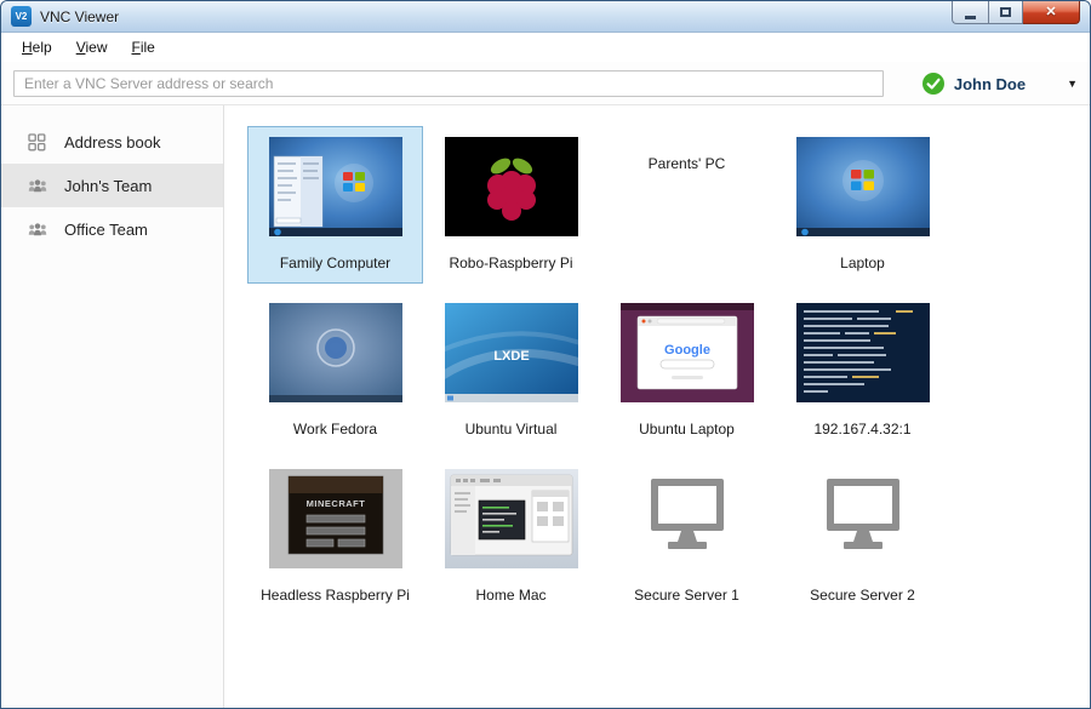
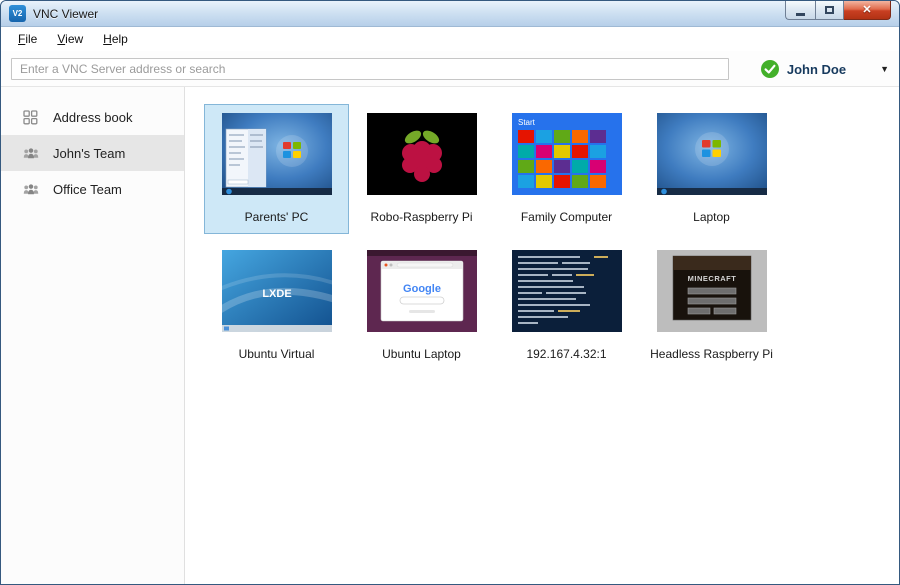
  V2
  VNC Viewer
  ✕
- Help
+ File
  View
- File
+ Help
  Enter a VNC Server address or search
  John Doe
  ▼
  Address book
  John's Team
  Office Team
- Family Computer
+ Parents' PC
  Robo-Raspberry Pi
+ Start
- Parents' PC
+ Family Computer
  Laptop
- Work Fedora
  LXDE
  Ubuntu Virtual
  Google
  Ubuntu Laptop
  192.167.4.32:1
  MINECRAFT
  Headless Raspberry Pi
- Home Mac
- Secure Server 1
- Secure Server 2
